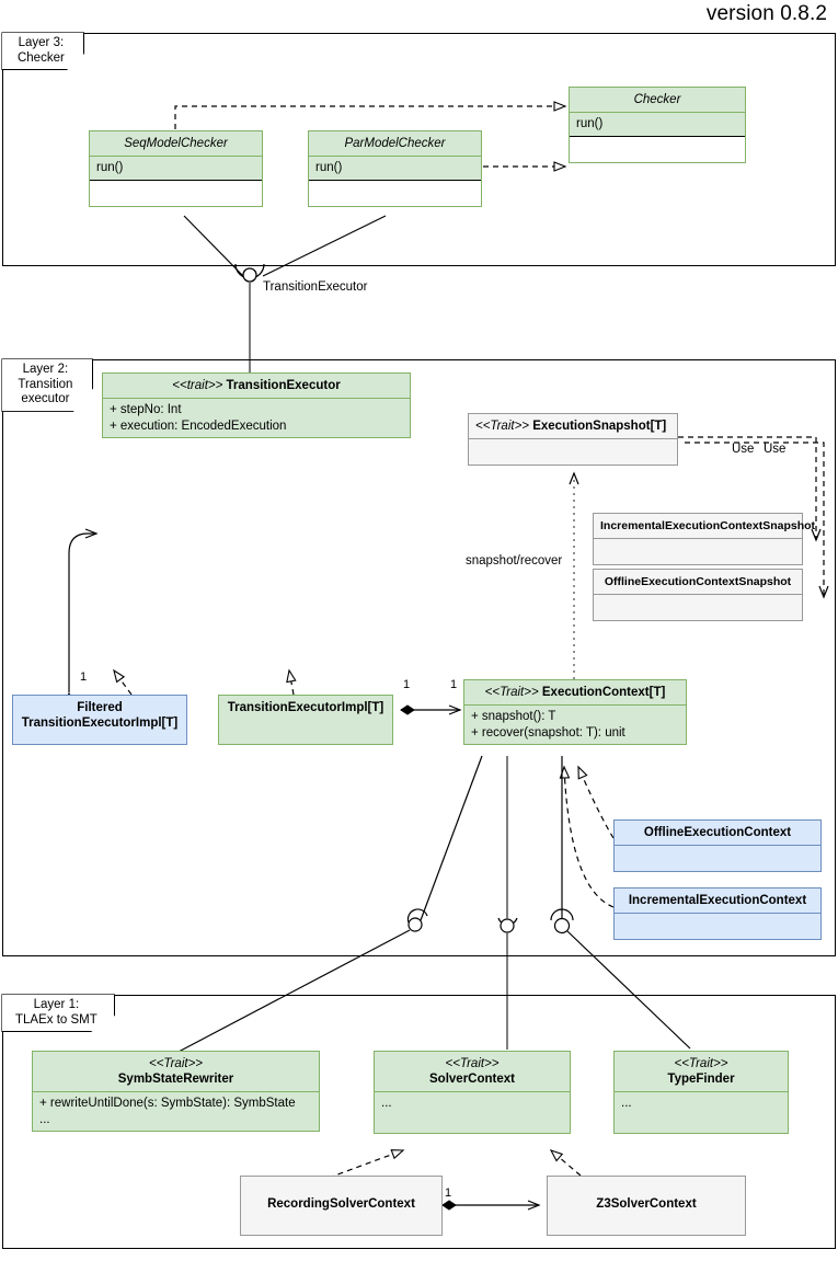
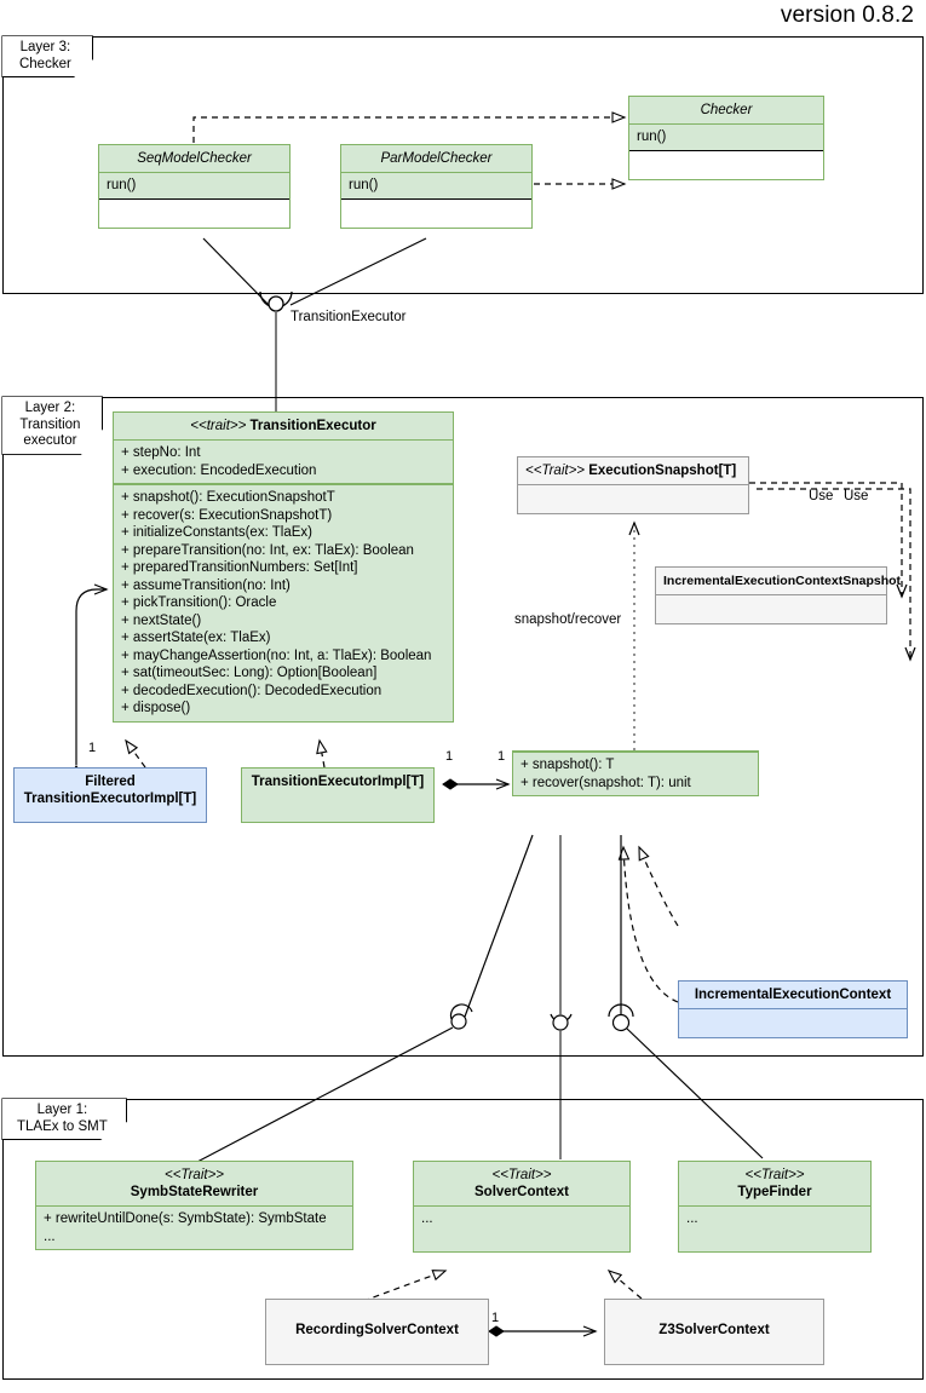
  version 0.8.2
  Layer 3:
  Checker
  Checker
  run()
  SeqModelChecker
  run()
  ParModelChecker
  run()
  TransitionExecutor
  Layer 2:
  Transition
  executor
  <<trait>> TransitionExecutor
  + stepNo: Int
  + execution: EncodedExecution
+ + snapshot(): ExecutionSnapshotT
+ + recover(s: ExecutionSnapshotT)
+ + initializeConstants(ex: TlaEx)
+ + prepareTransition(no: Int, ex: TlaEx): Boolean
+ + preparedTransitionNumbers: Set[Int]
+ + assumeTransition(no: Int)
+ + pickTransition(): Oracle
+ + nextState()
+ + assertState(ex: TlaEx)
+ + mayChangeAssertion(no: Int, a: TlaEx): Boolean
+ + sat(timeoutSec: Long): Option[Boolean]
+ + decodedExecution(): DecodedExecution
+ + dispose()
  Filtered
  TransitionExecutorImpl[T]
  TransitionExecutorImpl[T]
  <<Trait>> ExecutionSnapshot[T]
  IncrementalExecutionContextSnapshot
- OfflineExecutionContextSnapshot
- <<Trait>> ExecutionContext[T]
  + snapshot(): T
  + recover(snapshot: T): unit
- OfflineExecutionContext
  IncrementalExecutionContext
  snapshot/recover
  Use
  Use
  1
  1
  1
  Layer 1:
  TLAEx to SMT
  <<Trait>>
  SymbStateRewriter
  + rewriteUntilDone(s: SymbState): SymbState
  ...
  <<Trait>>
  SolverContext
  ...
  <<Trait>>
  TypeFinder
  ...
  RecordingSolverContext
  Z3SolverContext
  1
